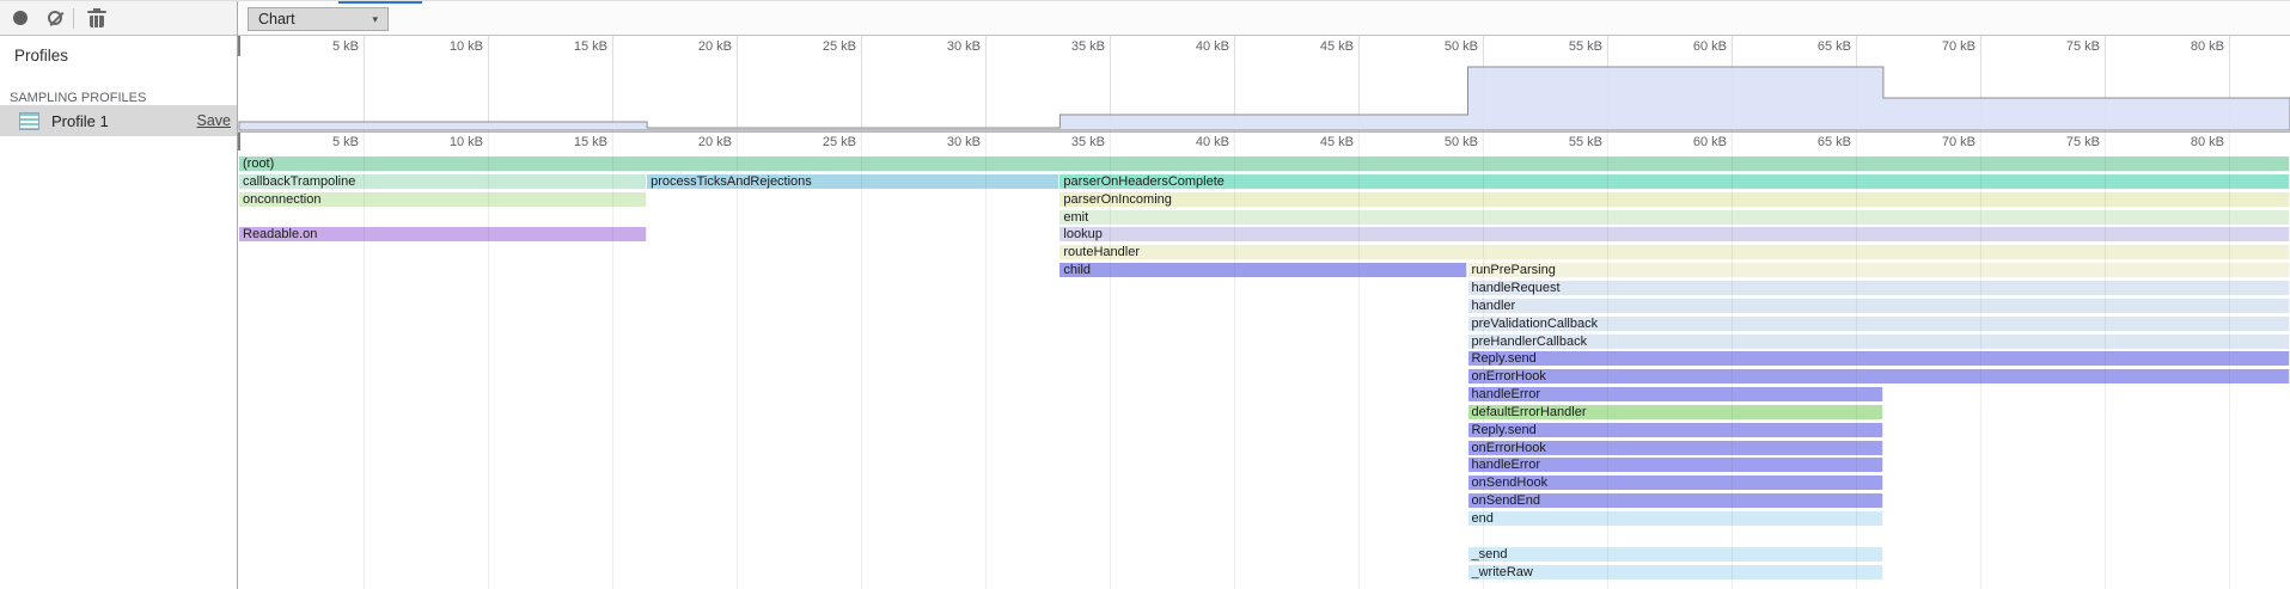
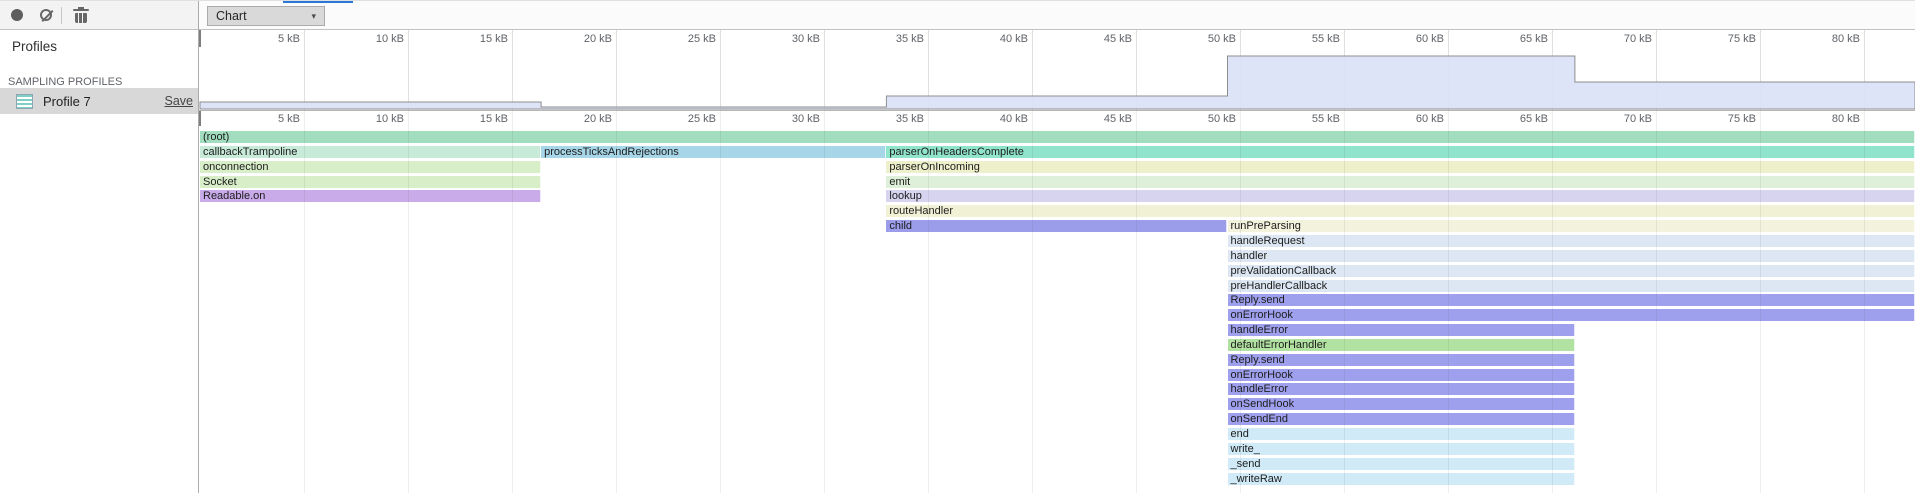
  Chart
  ▾
  Profiles
  SAMPLING PROFILES
- Profile 1
+ Profile 7
  Save
  5 kB
  5 kB
  10 kB
  10 kB
  15 kB
  15 kB
  20 kB
  20 kB
  25 kB
  25 kB
  30 kB
  30 kB
  35 kB
  35 kB
  40 kB
  40 kB
  45 kB
  45 kB
  50 kB
  50 kB
  55 kB
  55 kB
  60 kB
  60 kB
  65 kB
  65 kB
  70 kB
  70 kB
  75 kB
  75 kB
  80 kB
  80 kB
  (root)
  callbackTrampoline
  processTicksAndRejections
  parserOnHeadersComplete
  onconnection
  parserOnIncoming
+ Socket
  emit
  Readable.on
  lookup
  routeHandler
  child
  runPreParsing
  handleRequest
  handler
  preValidationCallback
  preHandlerCallback
  Reply.send
  onErrorHook
  handleError
  defaultErrorHandler
  Reply.send
  onErrorHook
  handleError
  onSendHook
  onSendEnd
  end
+ write_
  _send
  _writeRaw
